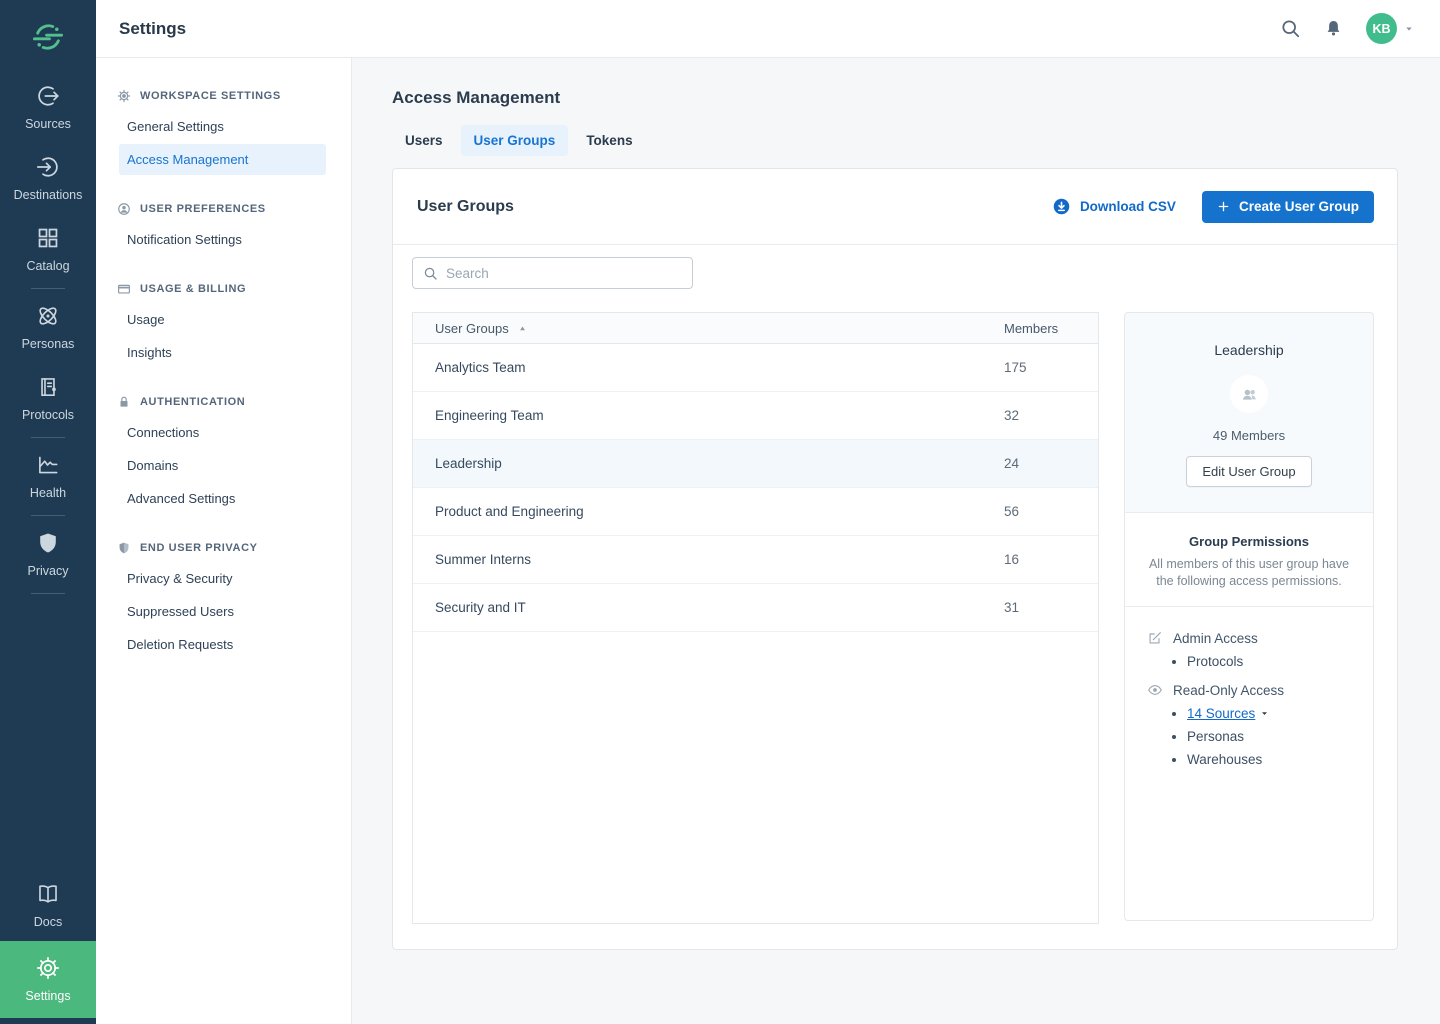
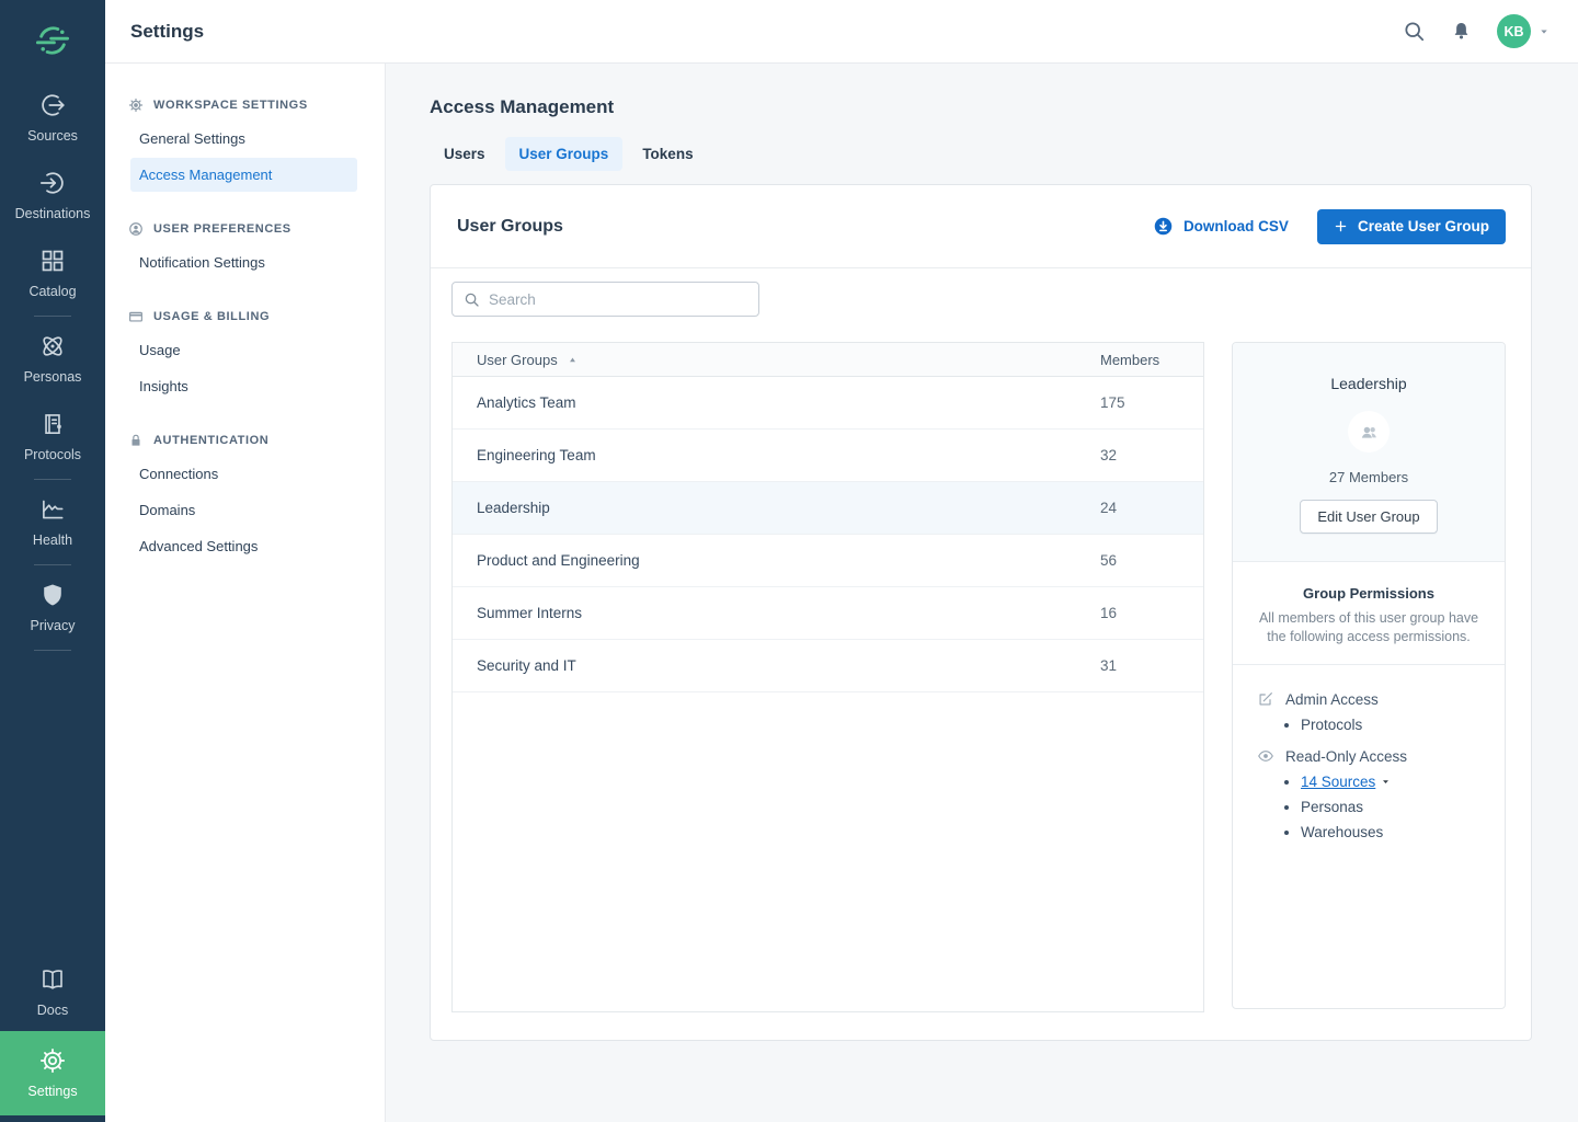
  Sources
  Destinations
  Catalog
  Personas
  Protocols
  Health
  Privacy
  Docs
  Settings
  Settings
  KB
  WORKSPACE SETTINGS
  General Settings
  Access Management
  USER PREFERENCES
  Notification Settings
  USAGE & BILLING
  Usage
  Insights
  AUTHENTICATION
  Connections
  Domains
  Advanced Settings
- END USER PRIVACY
- Privacy & Security
- Suppressed Users
- Deletion Requests
  Access Management
  Users
  User Groups
  Tokens
  User Groups
  Download CSV
  Create User Group
  Search
  User Groups
  Members
  Analytics Team
  175
  Engineering Team
  32
  Leadership
  24
  Product and Engineering
  56
  Summer Interns
  16
  Security and IT
  31
  Leadership
- 49 Members
+ 27 Members
  Edit User Group
  Group Permissions
  All members of this user group have the following access permissions.
  Admin Access
  Protocols
  Read-Only Access
  14 Sources
  Personas
  Warehouses
